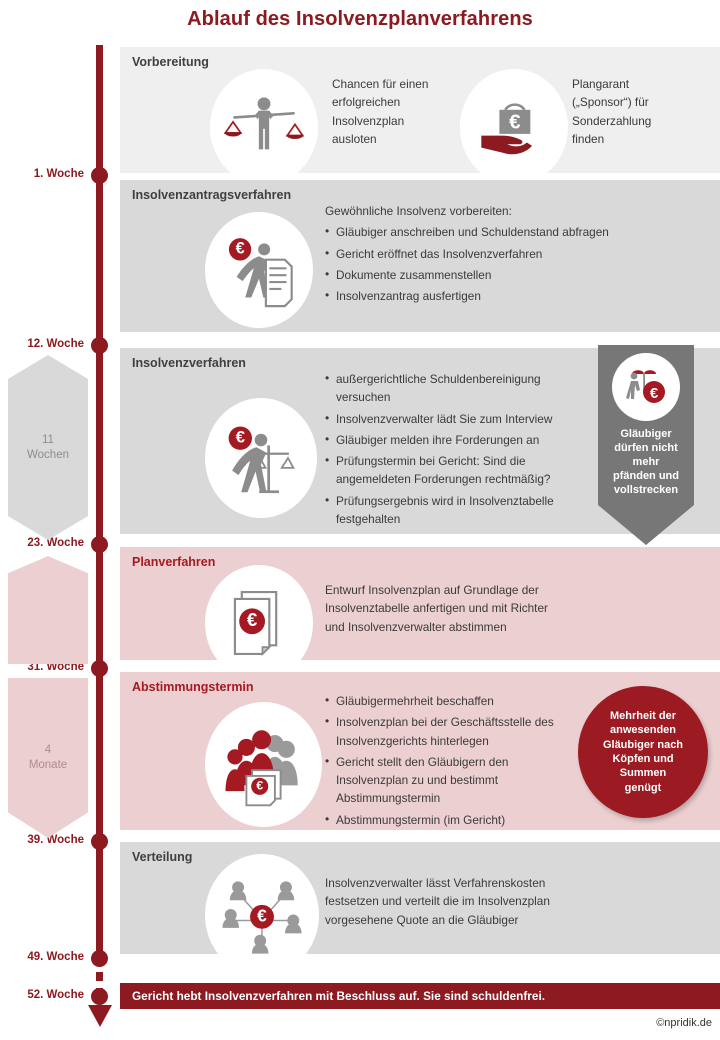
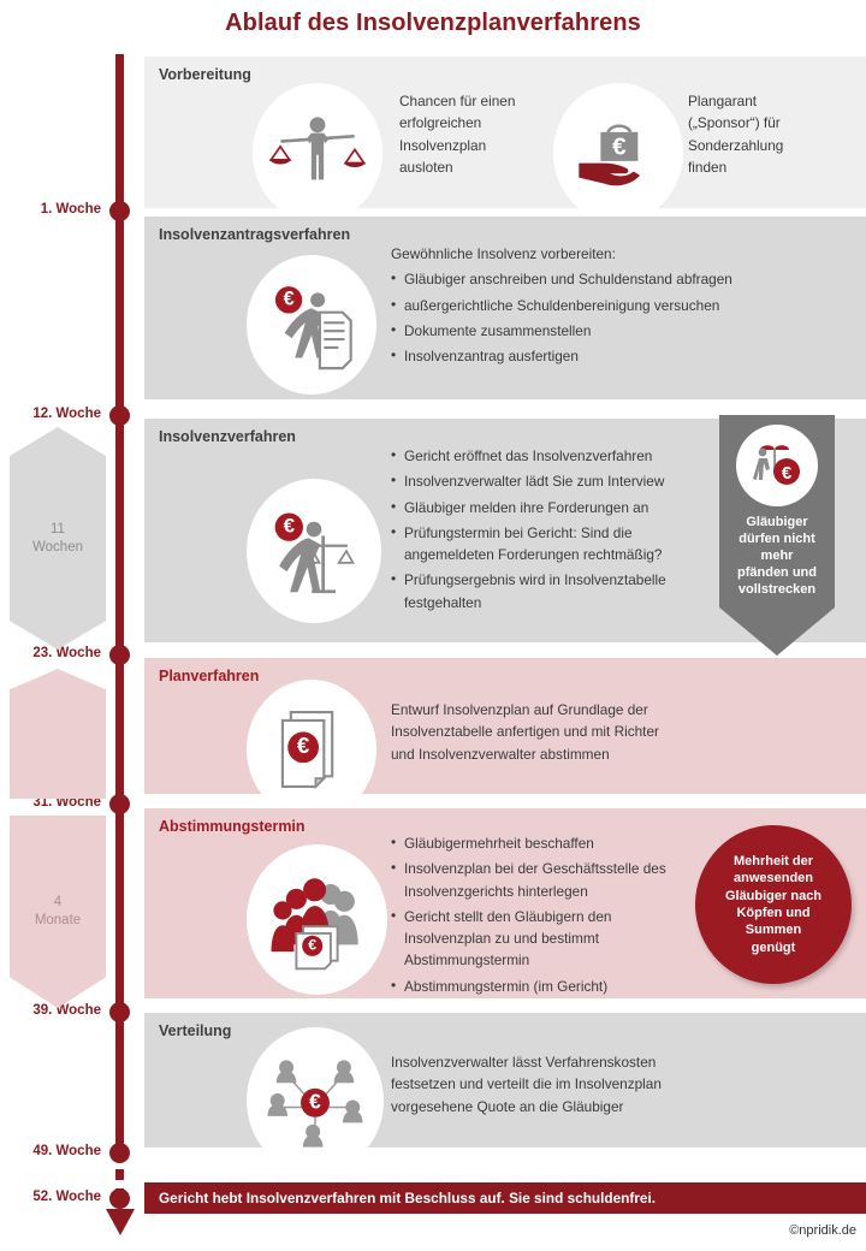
  Ablauf des Insolvenzplanverfahrens
  1. Woche
  12. Woche
  23. Woche
  31. Woche
  39. Woche
  49. Woche
  52. Woche
  11
  Wochen
  4
  Monate
  Vorbereitung
  €
  Chancen für einen
  erfolgreichen
  Insolvenzplan
  ausloten
  Plangarant
  („Sponsor“) für
  Sonderzahlung
  finden
  Insolvenzantragsverfahren
  €
  Gewöhnliche Insolvenz vorbereiten:
  Gläubiger anschreiben und Schuldenstand abfragen
- Gericht eröffnet das Insolvenzverfahren
+ außergerichtliche Schuldenbereinigung versuchen
  Dokumente zusammenstellen
  Insolvenzantrag ausfertigen
  Insolvenzverfahren
  €
- außergerichtliche Schuldenbereinigung versuchen
+ Gericht eröffnet das Insolvenzverfahren
  Insolvenzverwalter lädt Sie zum Interview
  Gläubiger melden ihre Forderungen an
  Prüfungstermin bei Gericht: Sind die angemeldeten Forderungen rechtmäßig?
  Prüfungsergebnis wird in Insolvenztabelle festgehalten
  Planverfahren
  €
  Entwurf Insolvenzplan auf Grundlage der
  Insolvenztabelle anfertigen und mit Richter
  und Insolvenzverwalter abstimmen
  Abstimmungstermin
  €
  Gläubigermehrheit beschaffen
  Insolvenzplan bei der Geschäftsstelle des Insolvenzgerichts hinterlegen
  Gericht stellt den Gläubigern den Insolvenzplan zu und bestimmt Abstimmungstermin
  Abstimmungstermin (im Gericht)
  Verteilung
  €
  Insolvenzverwalter lässt Verfahrenskosten
  festsetzen und verteilt die im Insolvenzplan
  vorgesehene Quote an die Gläubiger
  €
  Gläubiger
  dürfen nicht
  mehr
  pfänden und
  vollstrecken
  Mehrheit der
  anwesenden
  Gläubiger nach
  Köpfen und
  Summen
  genügt
  Gericht hebt Insolvenzverfahren mit Beschluss auf. Sie sind schuldenfrei.
  ©npridik.de
